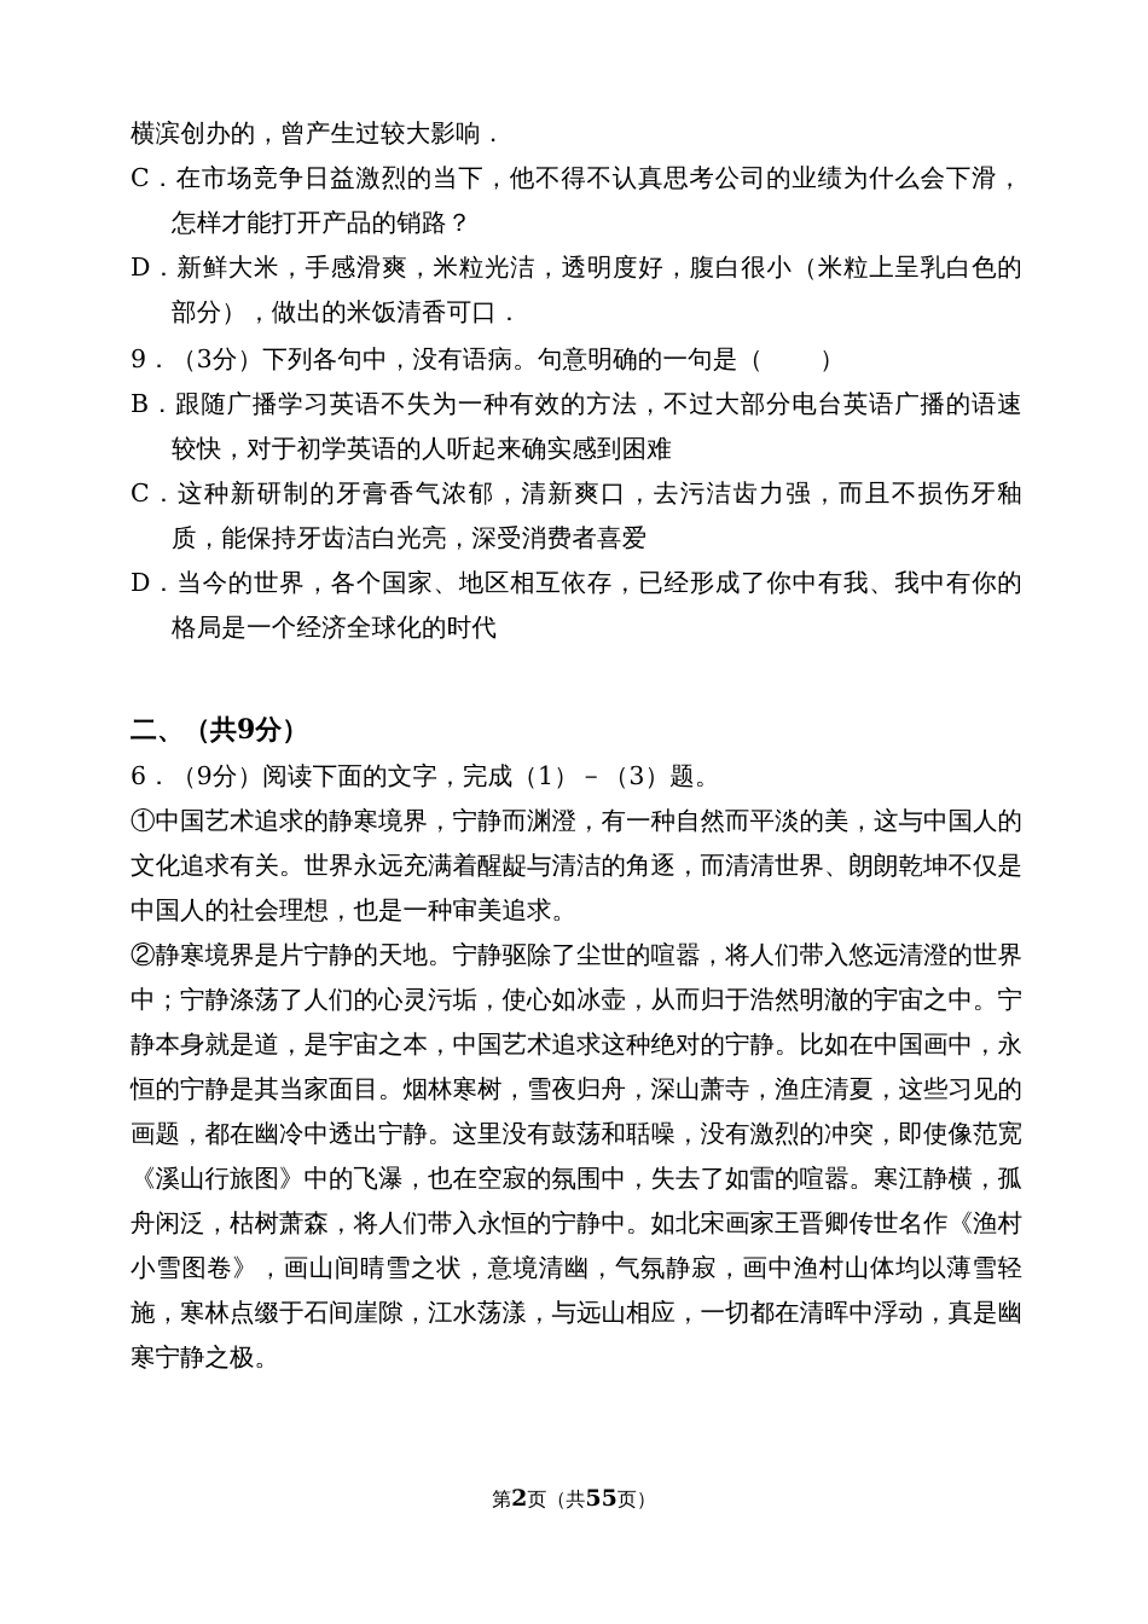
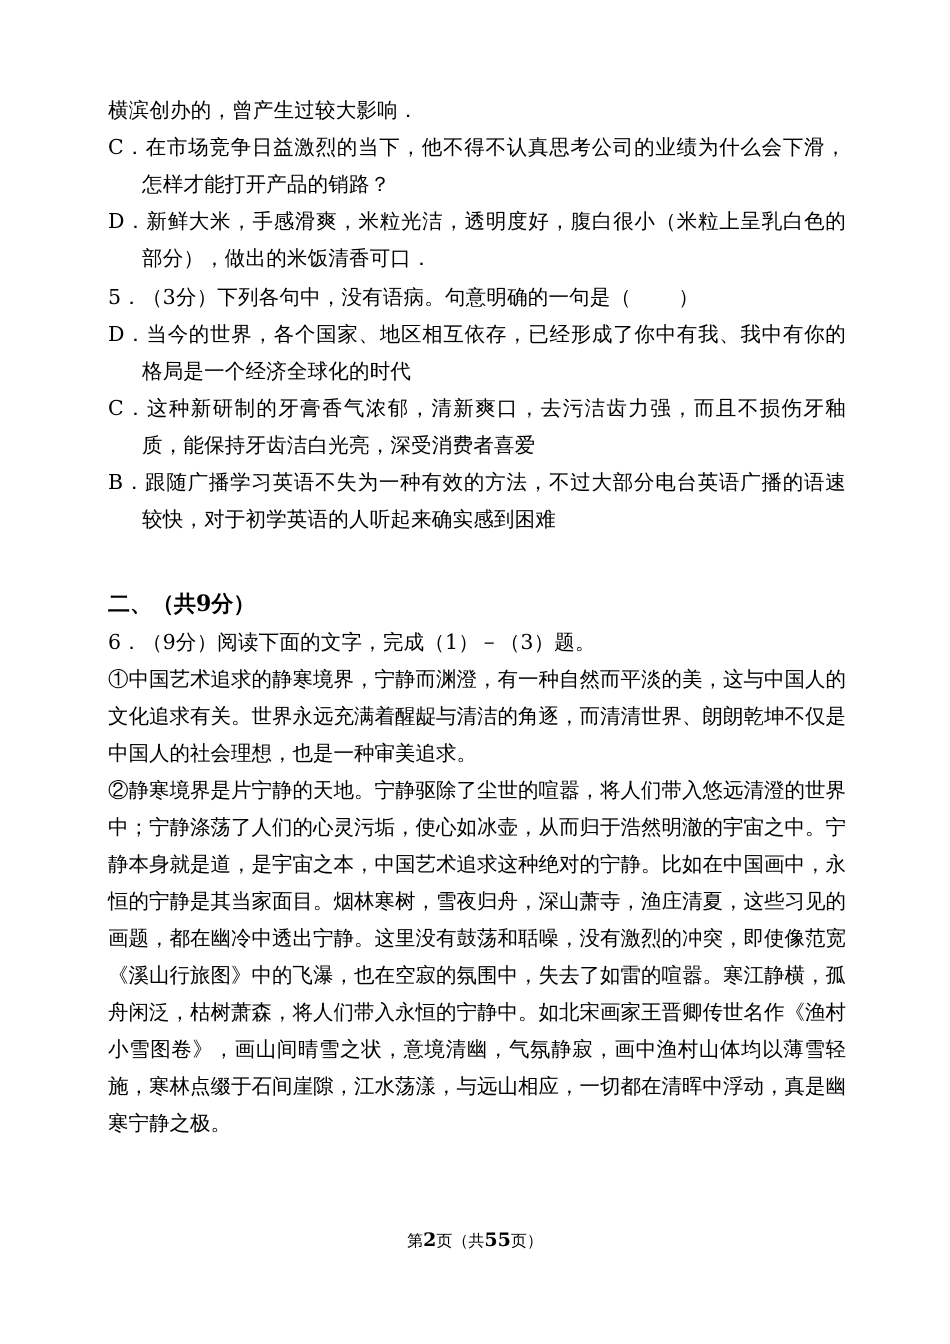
  横滨创办的，曾产生过较大影响．
  C．在市场竞争日益激烈的当下，他不得不认真思考公司的业绩为什么会下滑，怎样才能打开产品的销路？
  D．新鲜大米，手感滑爽，米粒光洁，透明度好，腹白很小（米粒上呈乳白色的部分），做出的米饭清香可口．
- 9．（3分）下列各句中，没有语病。句意明确的一句是（ ）
+ 5．（3分）下列各句中，没有语病。句意明确的一句是（ ）
- B．跟随广播学习英语不失为一种有效的方法，不过大部分电台英语广播的语速较快，对于初学英语的人听起来确实感到困难
+ D．当今的世界，各个国家、地区相互依存，已经形成了你中有我、我中有你的格局是一个经济全球化的时代
  C．这种新研制的牙膏香气浓郁，清新爽口，去污洁齿力强，而且不损伤牙釉质，能保持牙齿洁白光亮，深受消费者喜爱
- D．当今的世界，各个国家、地区相互依存，已经形成了你中有我、我中有你的格局是一个经济全球化的时代
+ B．跟随广播学习英语不失为一种有效的方法，不过大部分电台英语广播的语速较快，对于初学英语的人听起来确实感到困难
  二、（共9分）
  6．（9分）阅读下面的文字，完成（1）－（3）题。
  ①中国艺术追求的静寒境界，宁静而渊澄，有一种自然而平淡的美，这与中国人的文化追求有关。世界永远充满着醒龊与清洁的角逐，而清清世界、朗朗乾坤不仅是中国人的社会理想，也是一种审美追求。
  ②静寒境界是片宁静的天地。宁静驱除了尘世的喧嚣，将人们带入悠远清澄的世界中；宁静涤荡了人们的心灵污垢，使心如冰壶，从而归于浩然明澈的宇宙之中。宁静本身就是道，是宇宙之本，中国艺术追求这种绝对的宁静。比如在中国画中，永恒的宁静是其当家面目。烟林寒树，雪夜归舟，深山萧寺，渔庄清夏，这些习见的画题，都在幽冷中透出宁静。这里没有鼓荡和聒噪，没有激烈的冲突，即使像范宽《溪山行旅图》中的飞瀑，也在空寂的氛围中，失去了如雷的喧嚣。寒江静横，孤舟闲泛，枯树萧森，将人们带入永恒的宁静中。如北宋画家王晋卿传世名作《渔村小雪图卷》，画山间晴雪之状，意境清幽，气氛静寂，画中渔村山体均以薄雪轻施，寒林点缀于石间崖隙，江水荡漾，与远山相应，一切都在清晖中浮动，真是幽寒宁静之极。
  第2页（共55页）
